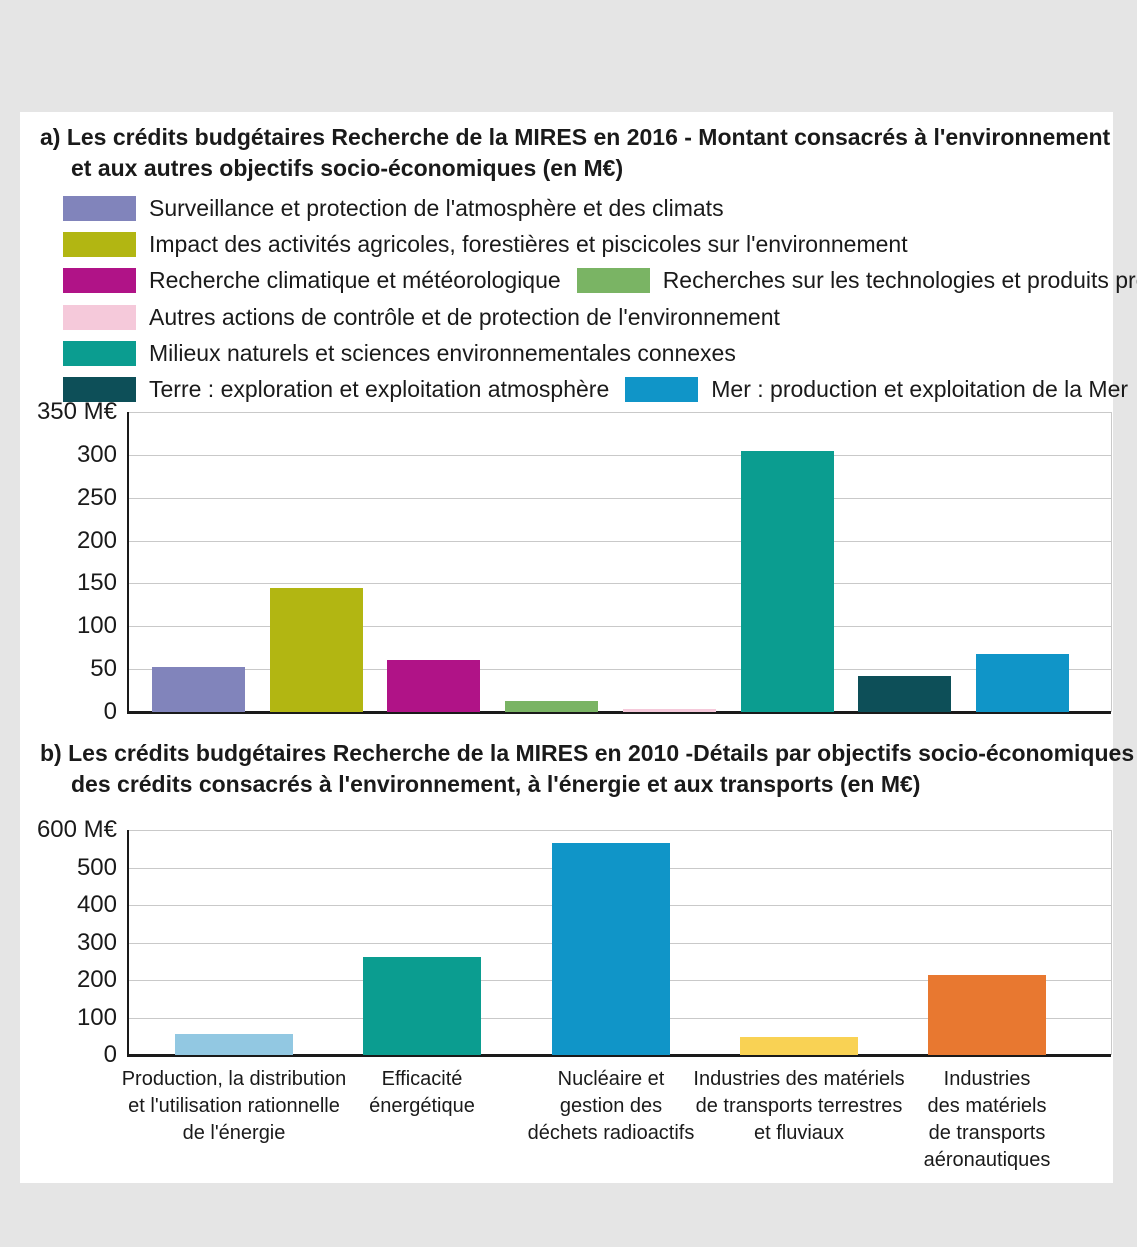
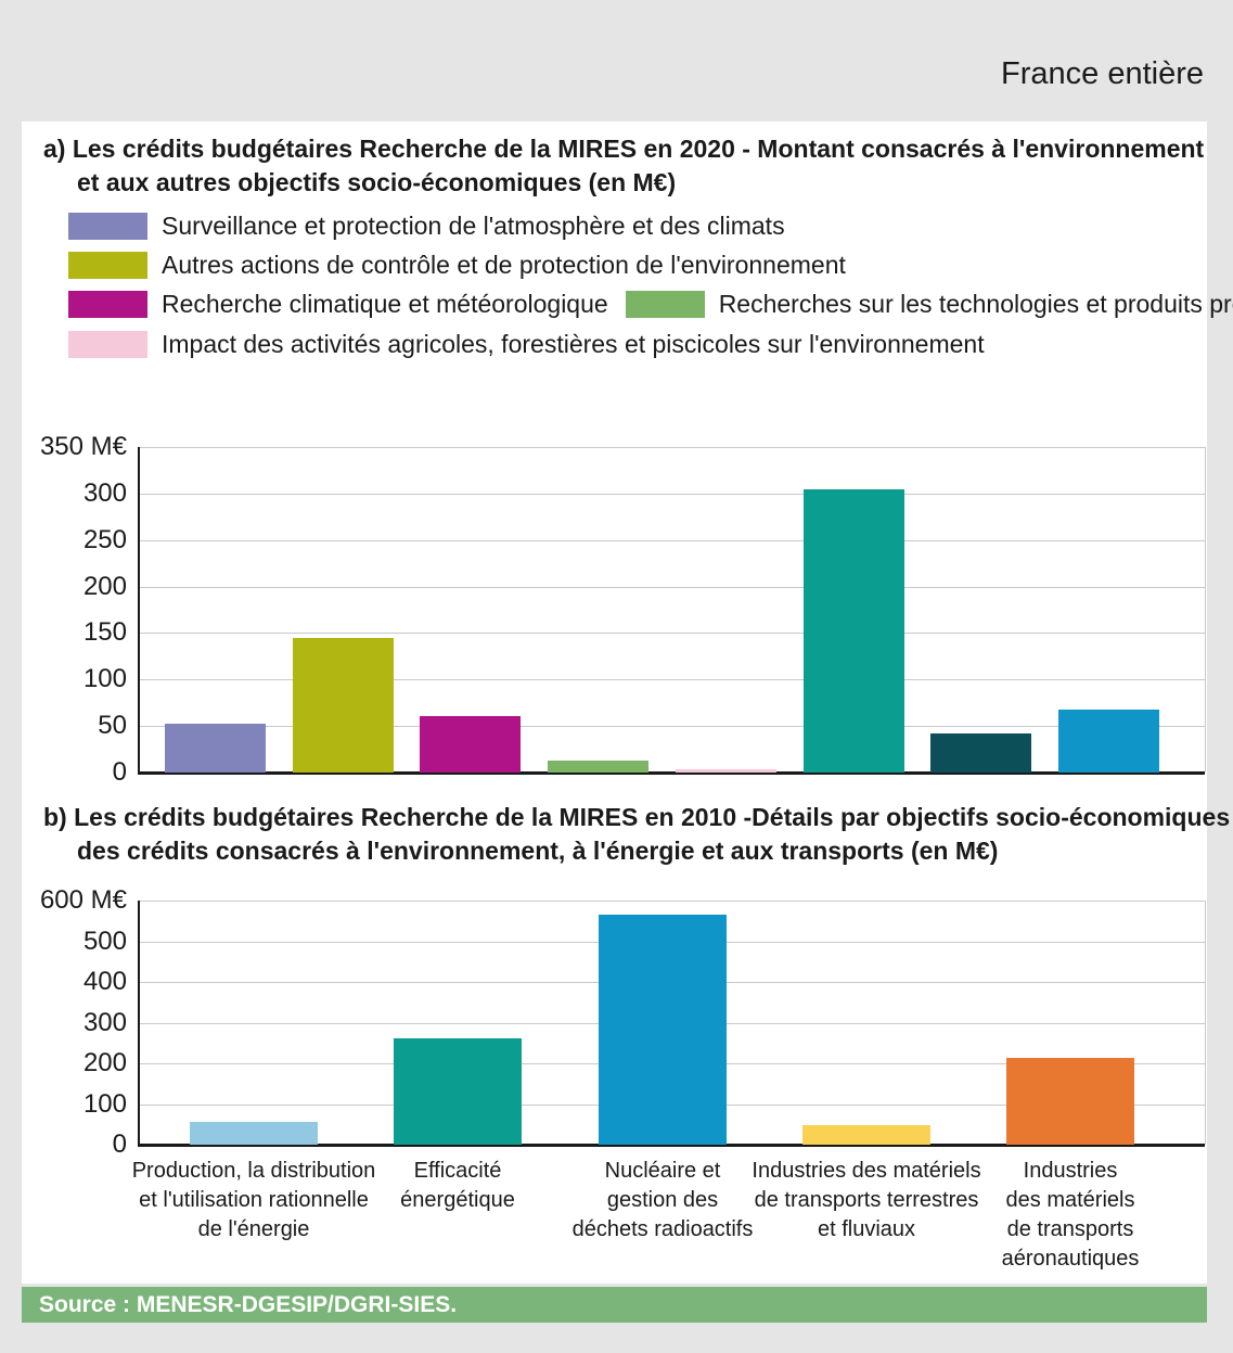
+ France entière
- a) Les crédits budgétaires Recherche de la MIRES en 2016 - Montant consacrés à l'environnement
+ a) Les crédits budgétaires Recherche de la MIRES en 2020 - Montant consacrés à l'environnement
  et aux autres objectifs socio-économiques (en M€)
  Surveillance et protection de l'atmosphère et des climats
- Impact des activités agricoles, forestières et piscicoles sur l'environnement
+ Autres actions de contrôle et de protection de l'environnement
  Recherche climatique et météorologique
  Recherches sur les technologies et produits pr
- Autres actions de contrôle et de protection de l'environnement
+ Impact des activités agricoles, forestières et piscicoles sur l'environnement
- Milieux naturels et sciences environnementales connexes
- Terre : exploration et exploitation atmosphère
- Mer : production et exploitation de la Mer
  350 M€
  300
  250
  200
  150
  100
  50
  0
  b) Les crédits budgétaires Recherche de la MIRES en 2010 -Détails par objectifs socio-économiques
  des crédits consacrés à l'environnement, à l'énergie et aux transports (en M€)
  600 M€
  500
  400
  300
  200
  100
  0
  Production, la distribution
  et l'utilisation rationnelle
  de l'énergie
  Efficacité
  énergétique
  Nucléaire et
  gestion des
  déchets radioactifs
  Industries des matériels
  de transports terrestres
  et fluviaux
  Industries
  des matériels
  de transports
  aéronautiques
+ Source : MENESR-DGESIP/DGRI-SIES.
